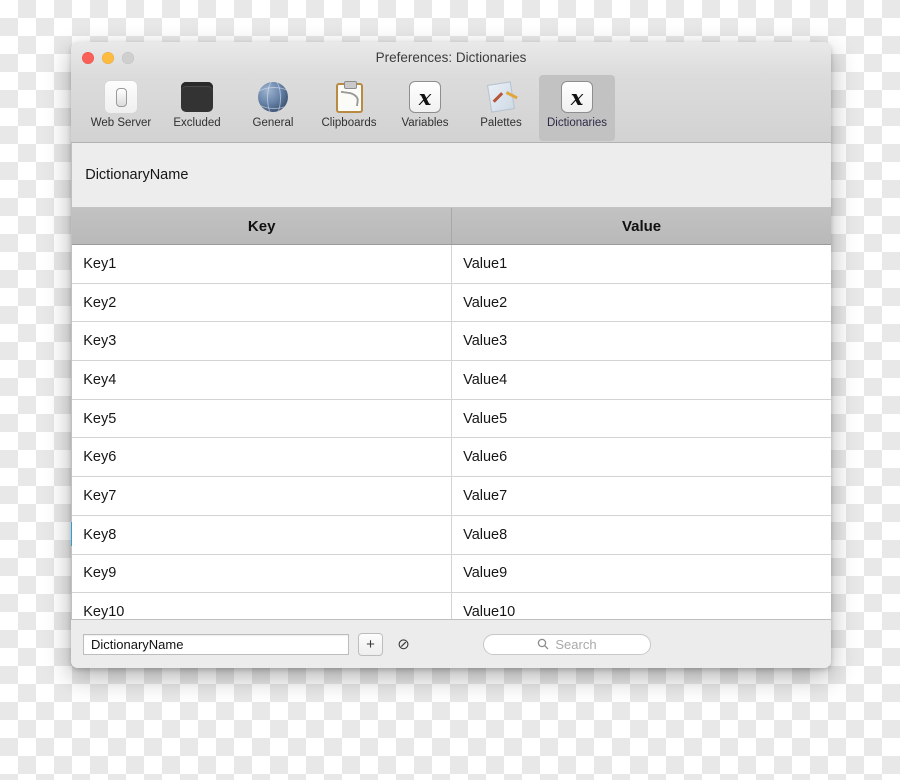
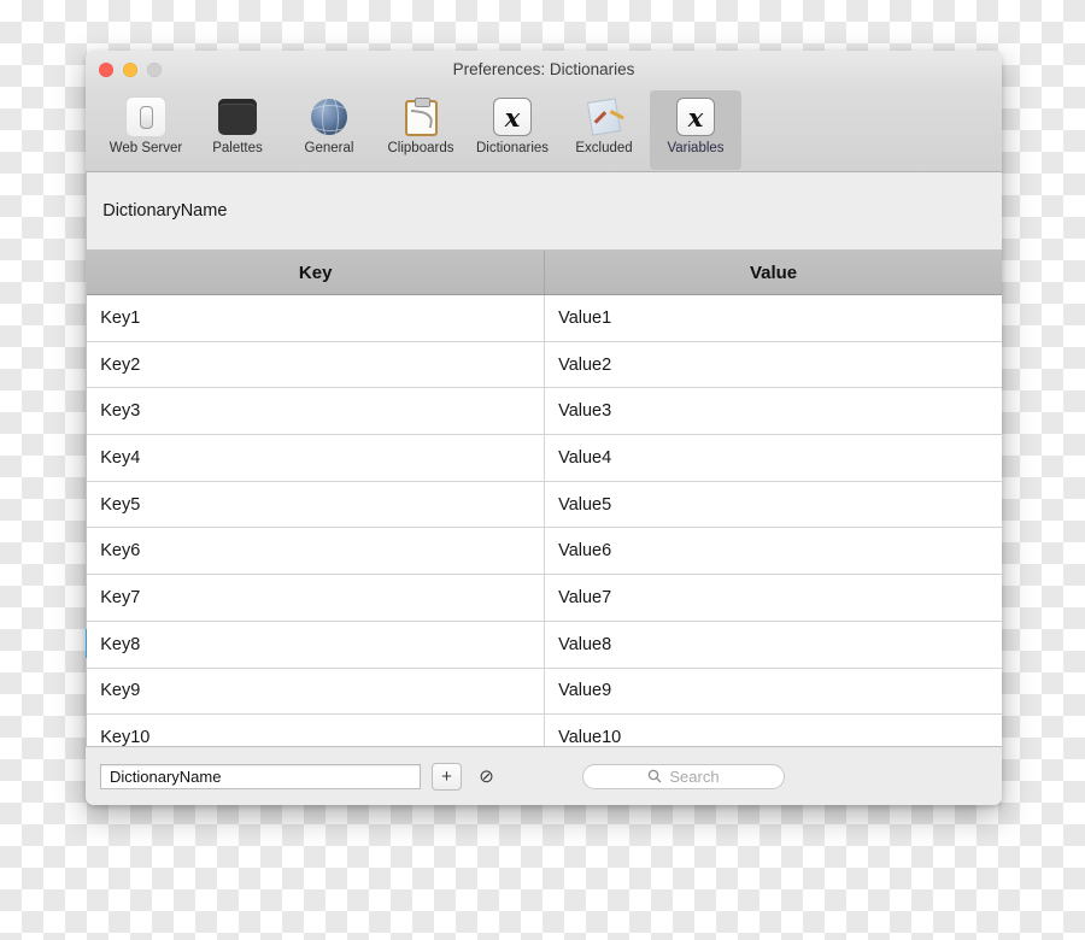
  Preferences: Dictionaries
  Web Server
- Excluded
+ Palettes
  General
  Clipboards
  x
- Variables
+ Dictionaries
- Palettes
+ Excluded
  x
- Dictionaries
+ Variables
  DictionaryName
  Key	Value
  Key1	Value1
  Key2	Value2
  Key3	Value3
  Key4	Value4
  Key5	Value5
  Key6	Value6
  Key7	Value7
  Key8	Value8
  Key9	Value9
  Key10	Value10
  DictionaryName
  +
  ⊘
  Search
